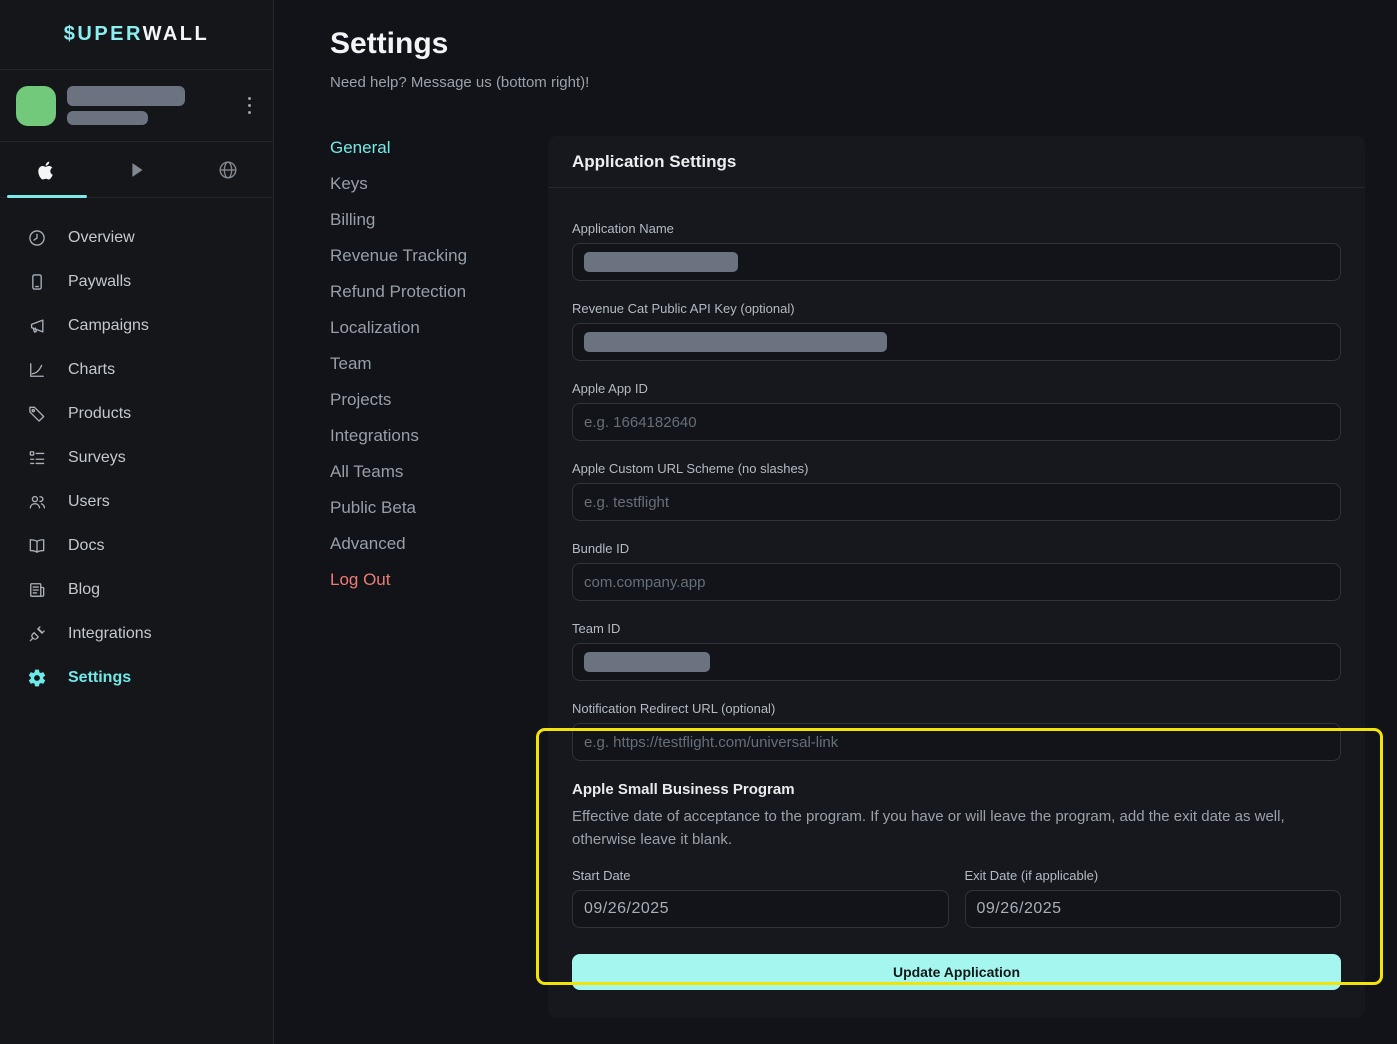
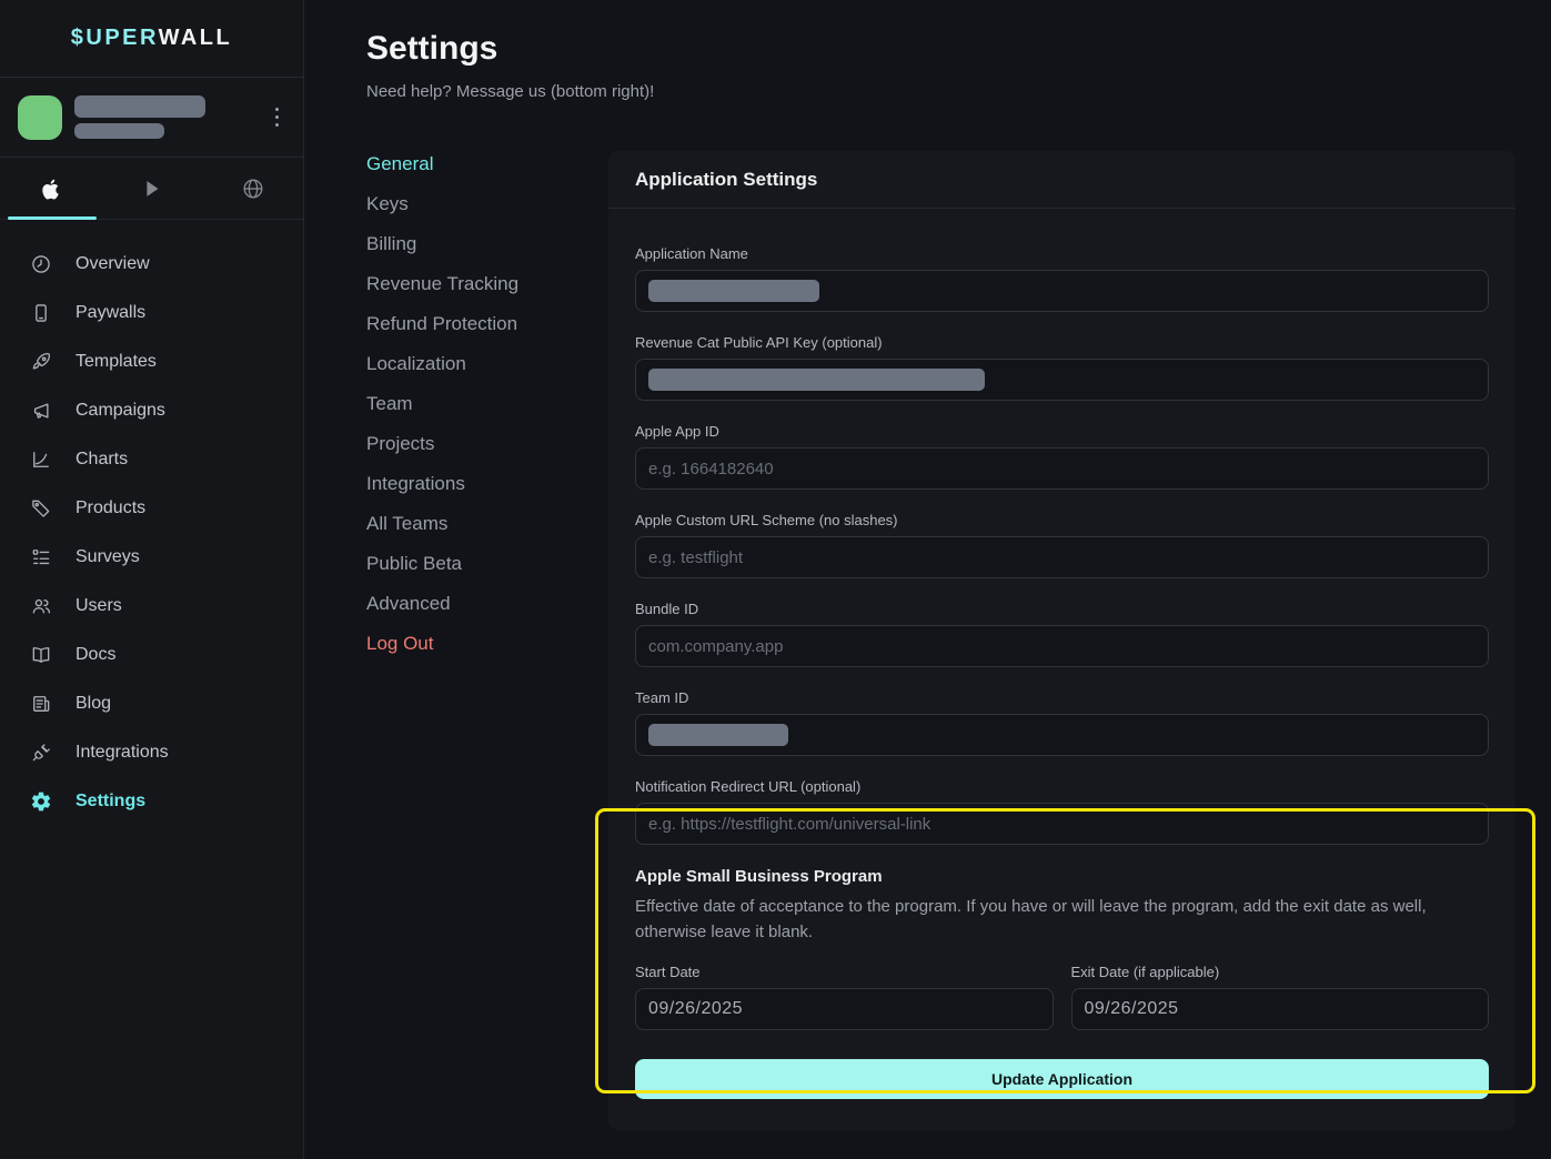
  $UPERWALL
  Overview
  Paywalls
+ Templates
  Campaigns
  Charts
  Products
  Surveys
  Users
  Docs
  Blog
  Integrations
  Settings
  Settings
  Need help? Message us (bottom right)!
  General
  Keys
  Billing
  Revenue Tracking
  Refund Protection
  Localization
  Team
  Projects
  Integrations
  All Teams
  Public Beta
  Advanced
  Log Out
  Application Settings
  Application Name
  Revenue Cat Public API Key (optional)
  Apple App ID
  e.g. 1664182640
  Apple Custom URL Scheme (no slashes)
  e.g. testflight
  Bundle ID
  com.company.app
  Team ID
  Notification Redirect URL (optional)
  e.g. https://testflight.com/universal-link
  Apple Small Business Program
  Effective date of acceptance to the program. If you have or will leave the program, add the exit date as well, otherwise leave it blank.
  Start Date
  09/26/2025
  Exit Date (if applicable)
  09/26/2025
  Update Application
